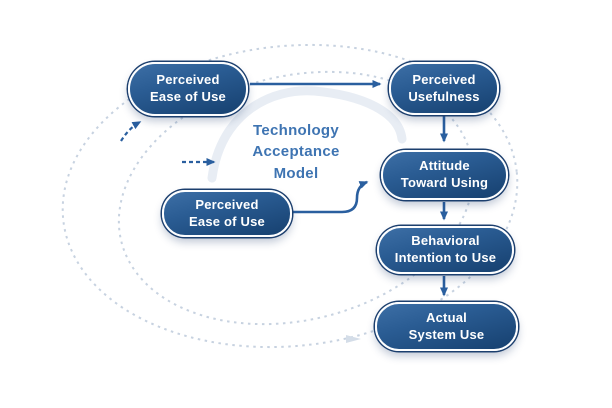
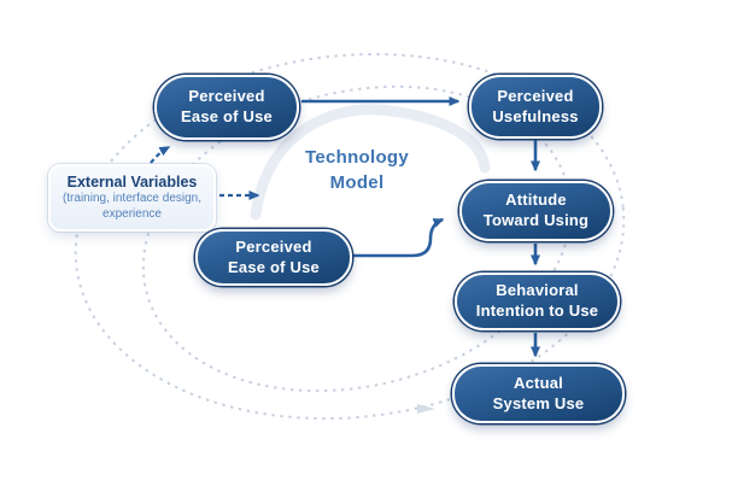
  Technology
- Acceptance
  Model
+ External Variables
+ (training, interface design,
+ experience
  Perceived
  Ease of Use
  Perceived
  Usefulness
  Perceived
  Ease of Use
  Attitude
  Toward Using
  Behavioral
  Intention to Use
  Actual
  System Use
